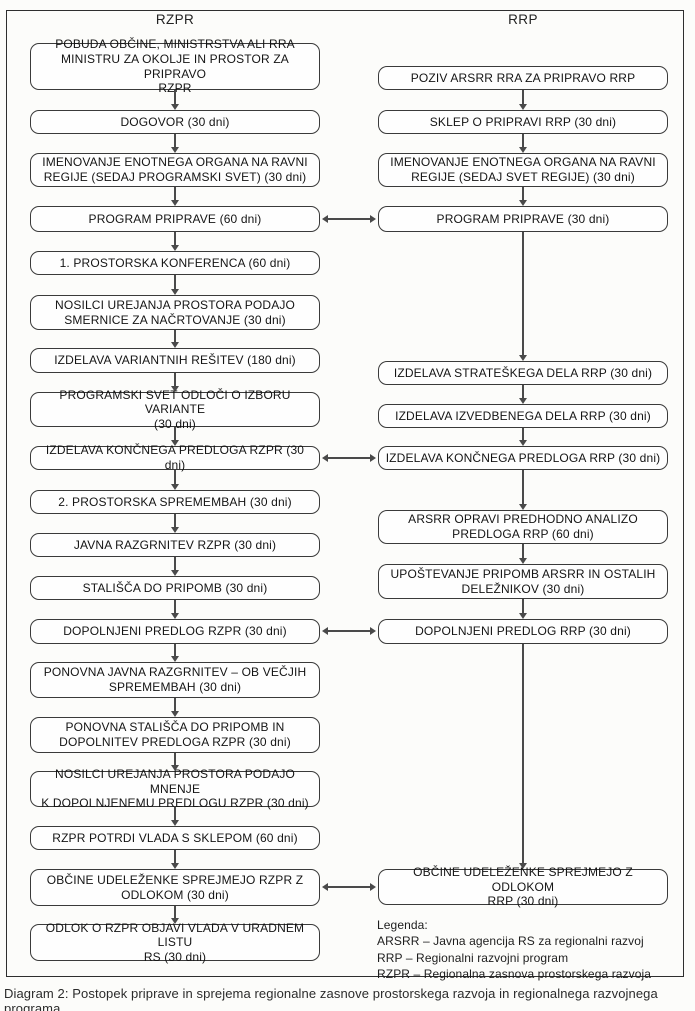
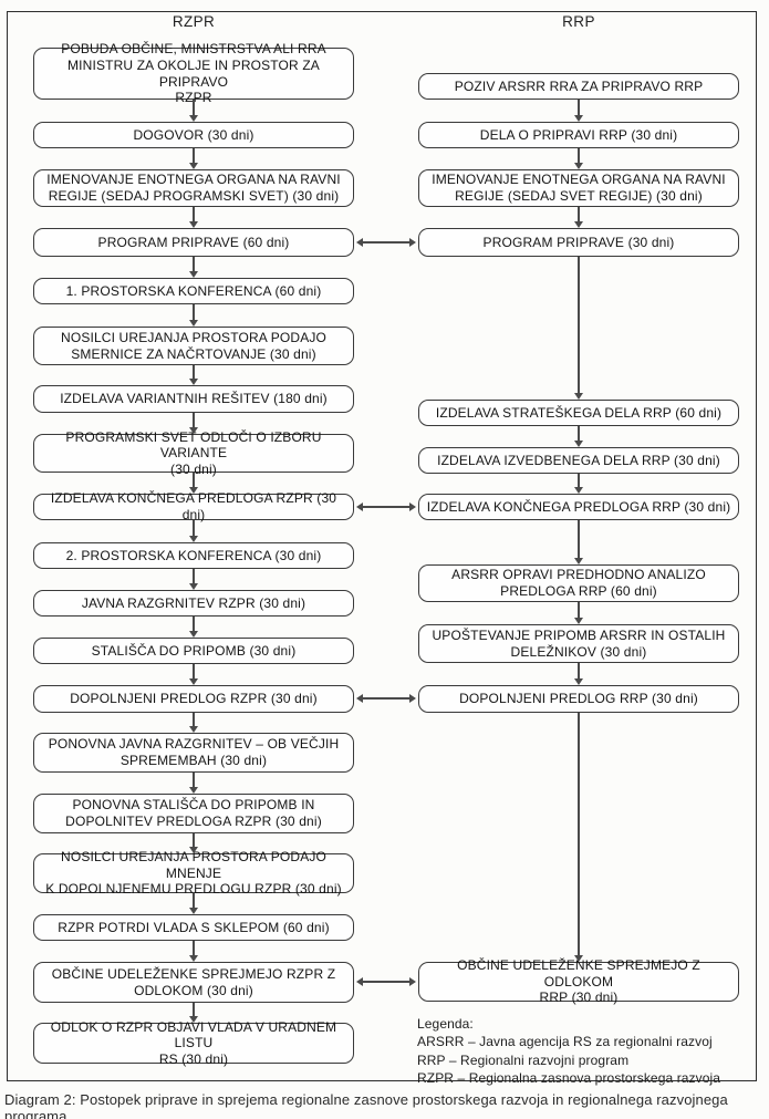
  RZPR
  RRP
  POBUDA OBČINE, MINISTRSTVA ALI RRA
  MINISTRU ZA OKOLJE IN PROSTOR ZA PRIPRAVO
  RZPR
  DOGOVOR (30 dni)
  IMENOVANJE ENOTNEGA ORGANA NA RAVNI
  REGIJE (SEDAJ PROGRAMSKI SVET) (30 dni)
  PROGRAM PRIPRAVE (60 dni)
  1. PROSTORSKA KONFERENCA (60 dni)
  NOSILCI UREJANJA PROSTORA PODAJO
  SMERNICE ZA NAČRTOVANJE (30 dni)
  IZDELAVA VARIANTNIH REŠITEV (180 dni)
  PROGRAMSKI SVET ODLOČI O IZBORU VARIANTE
  (30 dni)
  IZDELAVA KONČNEGA PREDLOGA RZPR (30 dni)
- 2. PROSTORSKA SPREMEMBAH (30 dni)
+ 2. PROSTORSKA KONFERENCA (30 dni)
  JAVNA RAZGRNITEV RZPR (30 dni)
  STALIŠČA DO PRIPOMB (30 dni)
  DOPOLNJENI PREDLOG RZPR (30 dni)
  PONOVNA JAVNA RAZGRNITEV – OB VEČJIH
  SPREMEMBAH (30 dni)
  PONOVNA STALIŠČA DO PRIPOMB IN
  DOPOLNITEV PREDLOGA RZPR (30 dni)
  NOSILCI UREJANJA PROSTORA PODAJO MNENJE
  K DOPOLNJENEMU PREDLOGU RZPR (30 dni)
  RZPR POTRDI VLADA S SKLEPOM (60 dni)
  OBČINE UDELEŽENKE SPREJMEJO RZPR Z
  ODLOKOM (30 dni)
  ODLOK O RZPR OBJAVI VLADA V URADNEM LISTU
  RS (30 dni)
  POZIV ARSRR RRA ZA PRIPRAVO RRP
- SKLEP O PRIPRAVI RRP (30 dni)
+ DELA O PRIPRAVI RRP (30 dni)
  IMENOVANJE ENOTNEGA ORGANA NA RAVNI
  REGIJE (SEDAJ SVET REGIJE) (30 dni)
  PROGRAM PRIPRAVE (30 dni)
- IZDELAVA STRATEŠKEGA DELA RRP (30 dni)
+ IZDELAVA STRATEŠKEGA DELA RRP (60 dni)
  IZDELAVA IZVEDBENEGA DELA RRP (30 dni)
  IZDELAVA KONČNEGA PREDLOGA RRP (30 dni)
  ARSRR OPRAVI PREDHODNO ANALIZO
  PREDLOGA RRP (60 dni)
  UPOŠTEVANJE PRIPOMB ARSRR IN OSTALIH
  DELEŽNIKOV (30 dni)
  DOPOLNJENI PREDLOG RRP (30 dni)
  OBČINE UDELEŽENKE SPREJMEJO Z ODLOKOM
  RRP (30 dni)
  Legenda:
  ARSRR – Javna agencija RS za regionalni razvoj
  RRP – Regionalni razvojni program
  RZPR – Regionalna zasnova prostorskega razvoja
  Diagram 2: Postopek priprave in sprejema regionalne zasnove prostorskega razvoja in regionalnega razvojnega programa
